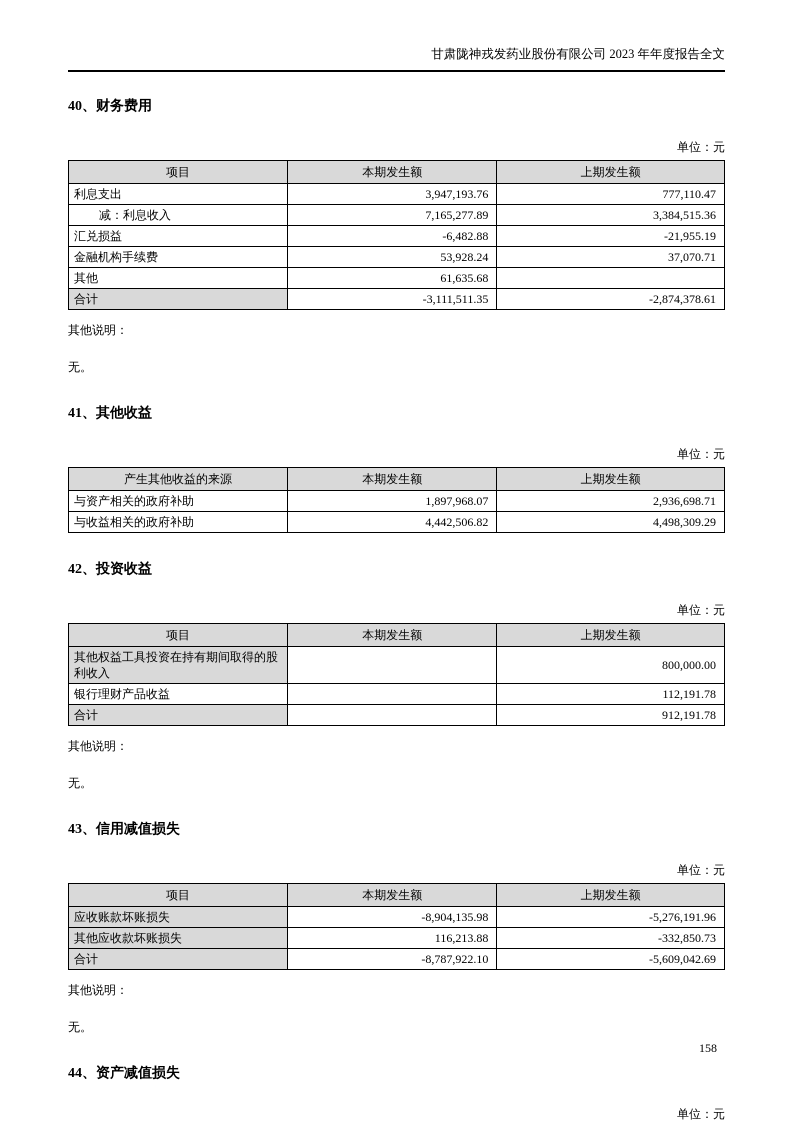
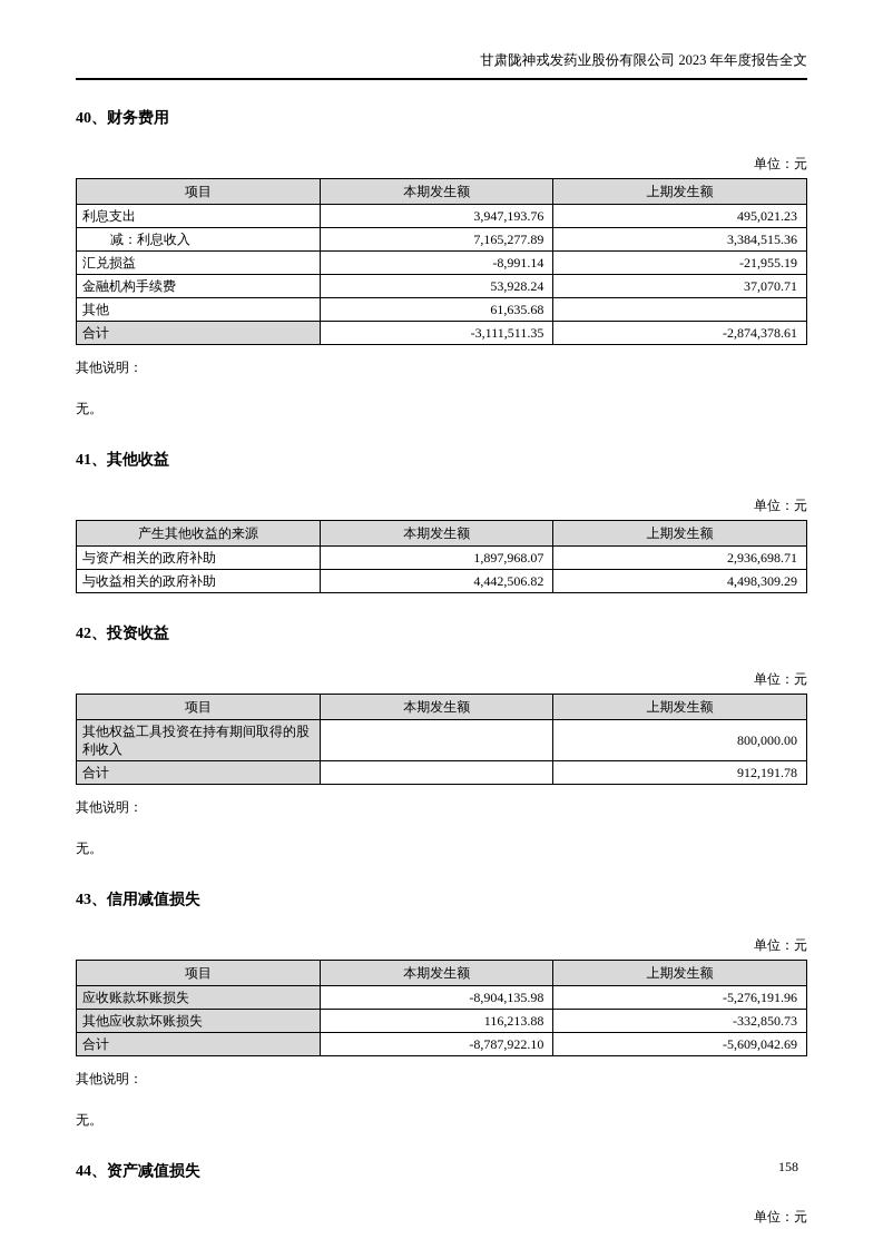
  甘肃陇神戎发药业股份有限公司 2023 年年度报告全文
  40、财务费用
  单位：元
  项目	本期发生额	上期发生额
- 利息支出	3,947,193.76	777,110.47
+ 利息支出	3,947,193.76	495,021.23
  减：利息收入	7,165,277.89	3,384,515.36
- 汇兑损益	-6,482.88	-21,955.19
+ 汇兑损益	-8,991.14	-21,955.19
  金融机构手续费	53,928.24	37,070.71
  其他	61,635.68
  合计	-3,111,511.35	-2,874,378.61
  其他说明：
  无。
  41、其他收益
  单位：元
  产生其他收益的来源	本期发生额	上期发生额
  与资产相关的政府补助	1,897,968.07	2,936,698.71
  与收益相关的政府补助	4,442,506.82	4,498,309.29
  42、投资收益
  单位：元
  项目	本期发生额	上期发生额
  其他权益工具投资在持有期间取得的股利收入		800,000.00
- 银行理财产品收益		112,191.78
  合计		912,191.78
  其他说明：
  无。
  43、信用减值损失
  单位：元
  项目	本期发生额	上期发生额
  应收账款坏账损失	-8,904,135.98	-5,276,191.96
  其他应收款坏账损失	116,213.88	-332,850.73
  合计	-8,787,922.10	-5,609,042.69
  其他说明：
  无。
  44、资产减值损失
  单位：元
  158
